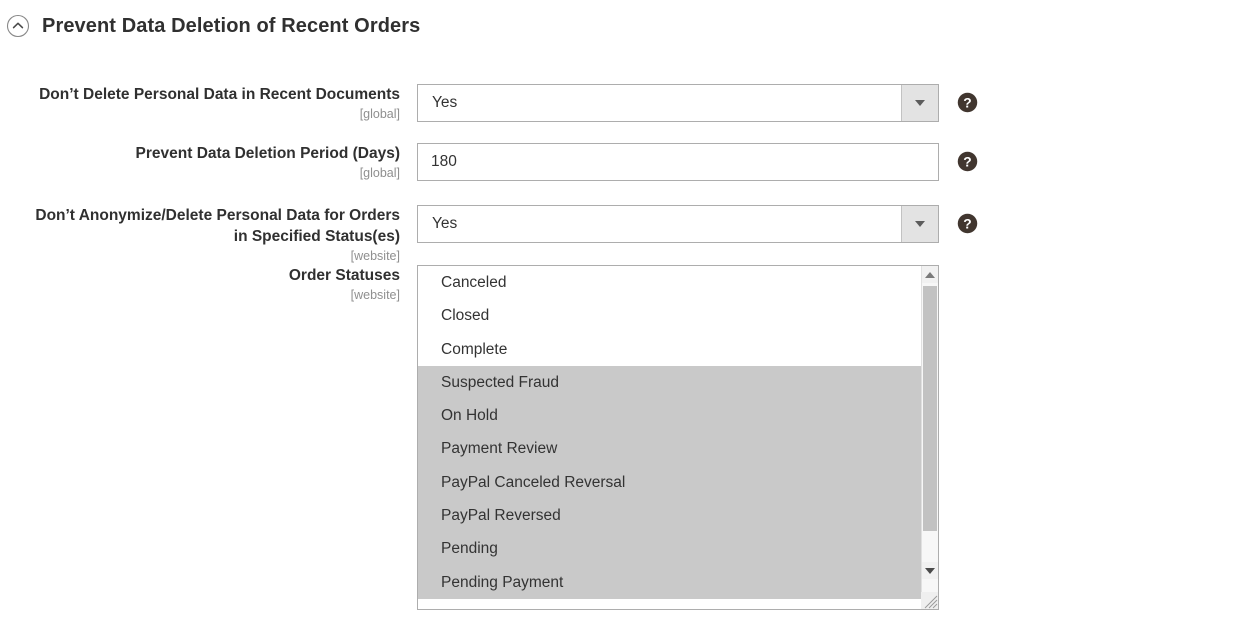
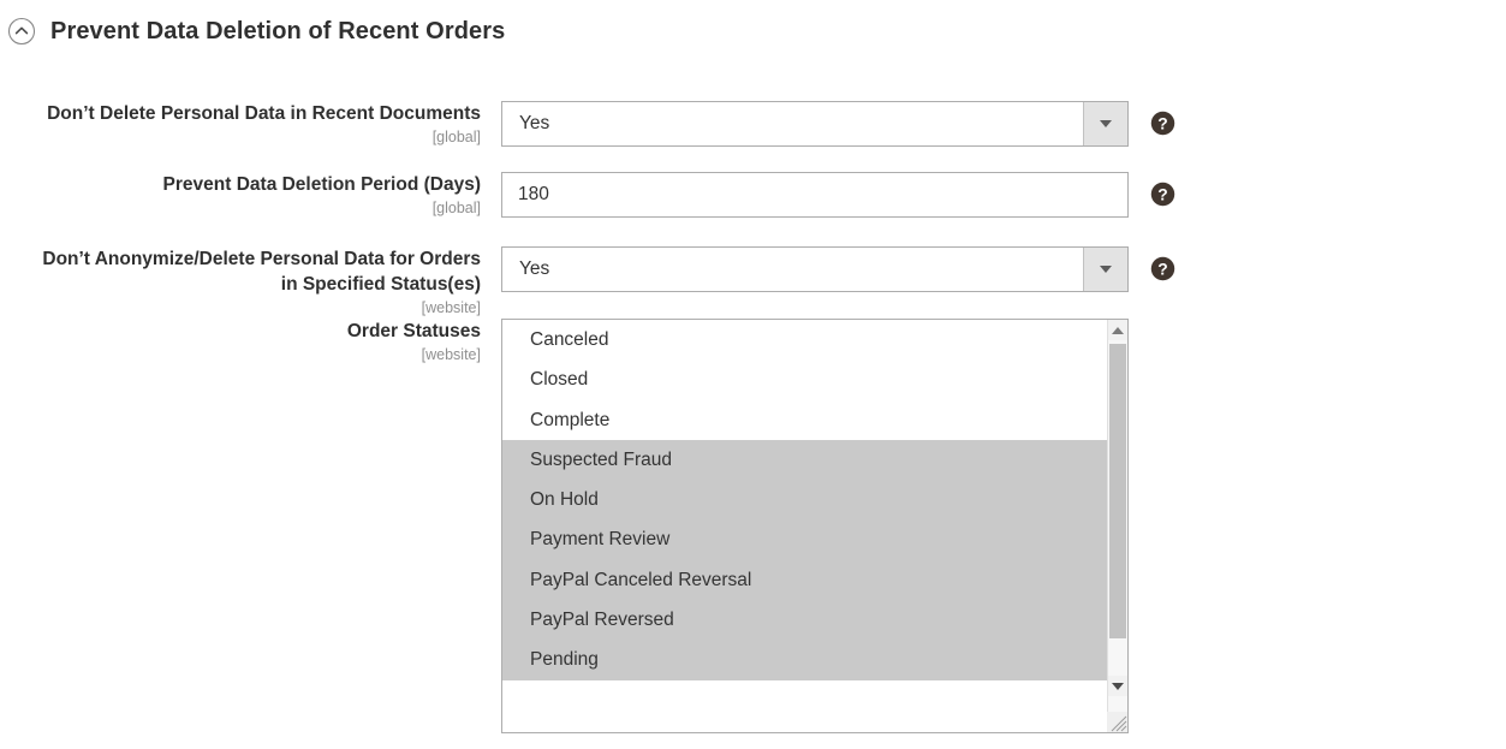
  Prevent Data Deletion of Recent Orders
  Don’t Delete Personal Data in Recent Documents
  [global]
  Yes
  ?
  Prevent Data Deletion Period (Days)
  [global]
  180
  ?
  Don’t Anonymize/Delete Personal Data for Orders
  in Specified Status(es)
  [website]
  Yes
  ?
  Order Statuses
  [website]
  Canceled
  Closed
  Complete
  Suspected Fraud
  On Hold
  Payment Review
  PayPal Canceled Reversal
  PayPal Reversed
  Pending
- Pending Payment
